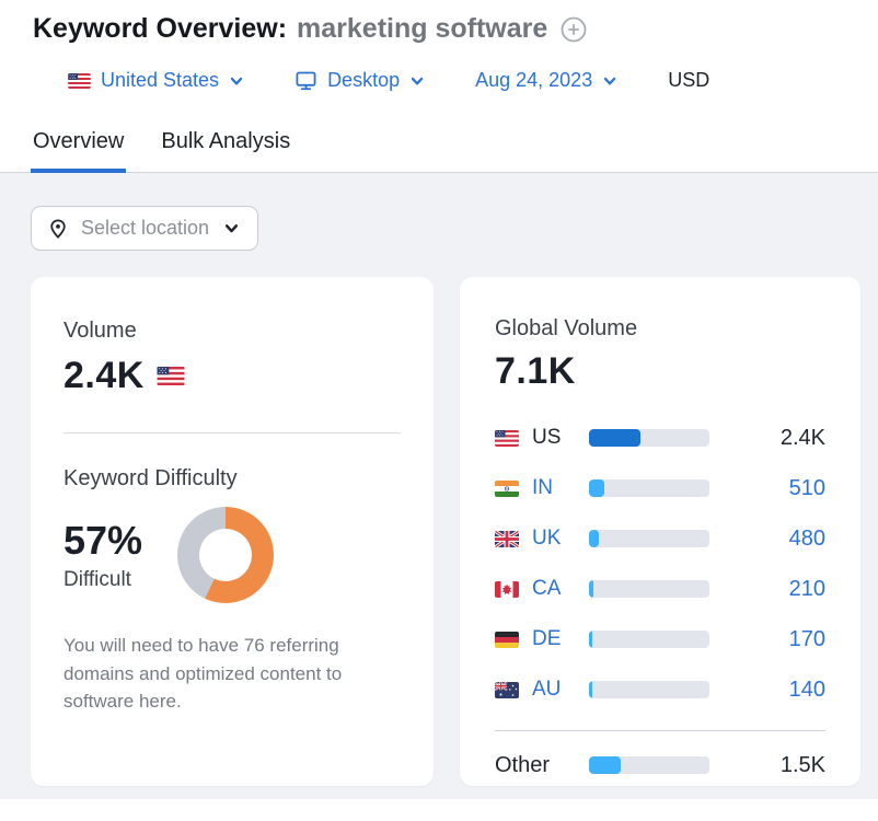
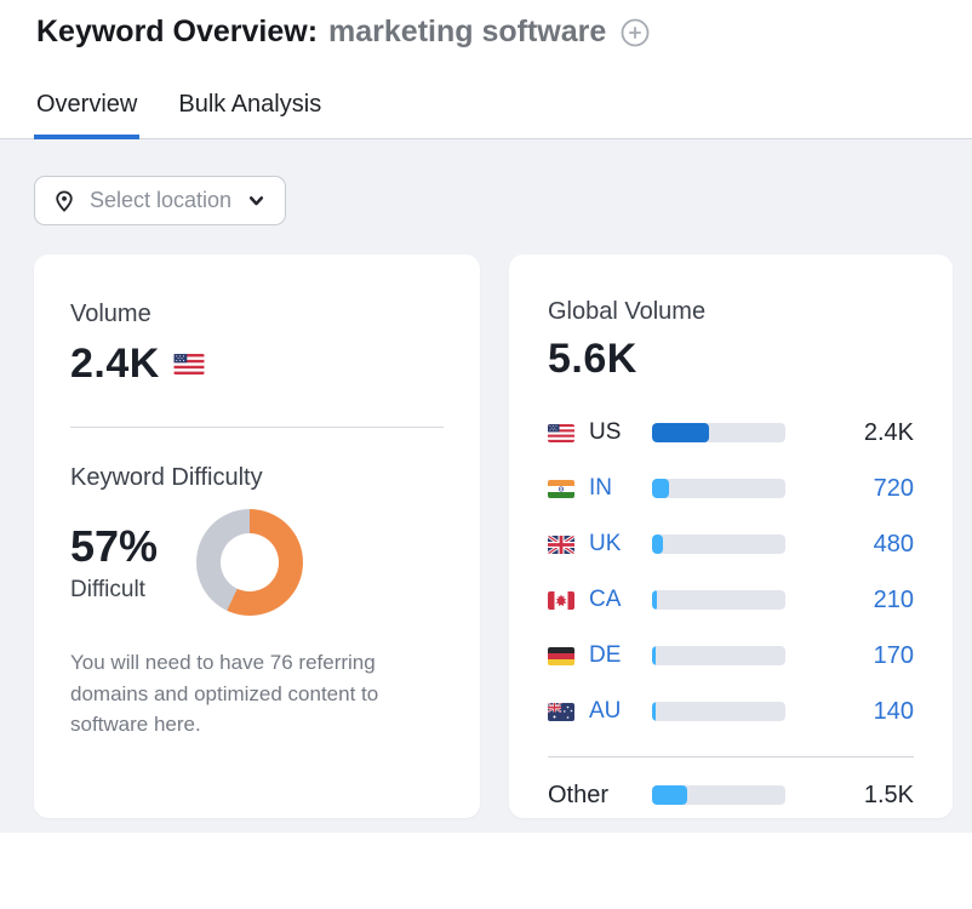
  Keyword Overview:
  marketing software
- United States
- Desktop
- Aug 24, 2023
- USD
  Overview
  Bulk Analysis
  Select location
  Volume
  2.4K
  Keyword Difficulty
  57%
  Difficult
  You will need to have 76 referring domains and optimized content to software here.
  Global Volume
- 7.1K
+ 5.6K
  US
  2.4K
  IN
- 510
+ 720
  UK
  480
  CA
  210
  DE
  170
  AU
  140
  Other
  1.5K
